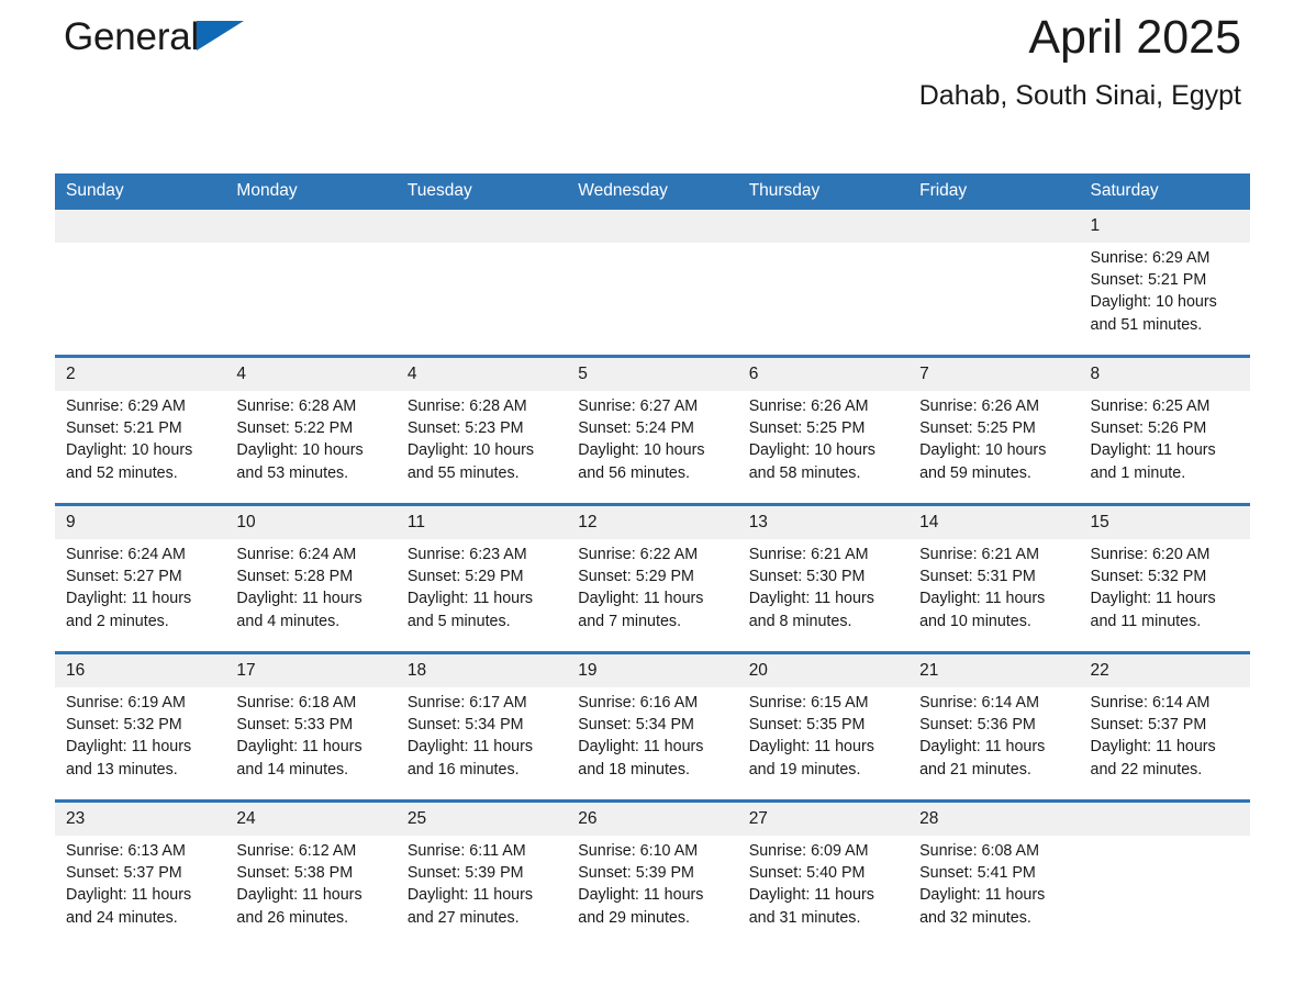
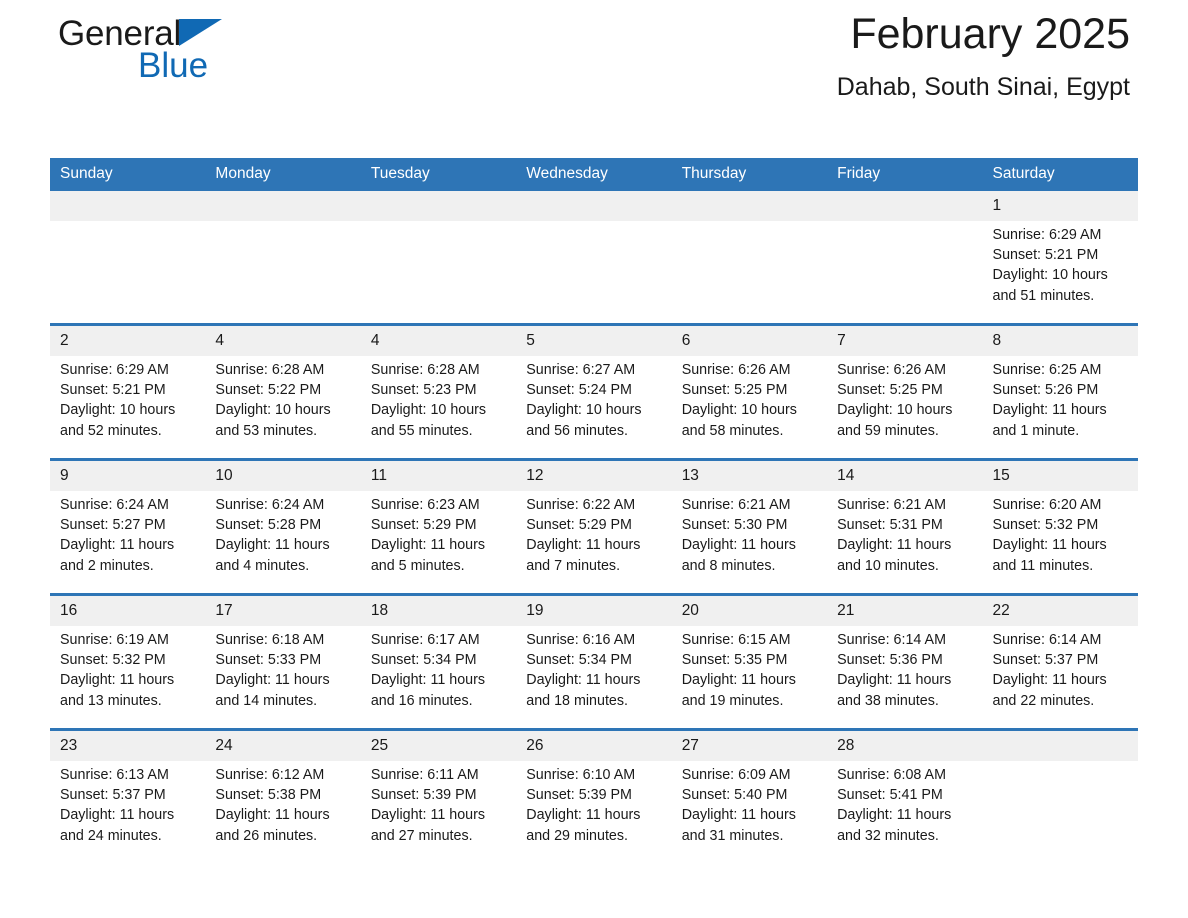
  General
+ Blue
- April 2025
+ February 2025
  Dahab, South Sinai, Egypt
  Sunday	Monday	Tuesday	Wednesday	Thursday	Friday	Saturday
  						1Sunrise: 6:29 AMSunset: 5:21 PMDaylight: 10 hours and 51 minutes.
  2Sunrise: 6:29 AMSunset: 5:21 PMDaylight: 10 hours and 52 minutes.	4Sunrise: 6:28 AMSunset: 5:22 PMDaylight: 10 hours and 53 minutes.	4Sunrise: 6:28 AMSunset: 5:23 PMDaylight: 10 hours and 55 minutes.	5Sunrise: 6:27 AMSunset: 5:24 PMDaylight: 10 hours and 56 minutes.	6Sunrise: 6:26 AMSunset: 5:25 PMDaylight: 10 hours and 58 minutes.	7Sunrise: 6:26 AMSunset: 5:25 PMDaylight: 10 hours and 59 minutes.	8Sunrise: 6:25 AMSunset: 5:26 PMDaylight: 11 hours and 1 minute.
  9Sunrise: 6:24 AMSunset: 5:27 PMDaylight: 11 hours and 2 minutes.	10Sunrise: 6:24 AMSunset: 5:28 PMDaylight: 11 hours and 4 minutes.	11Sunrise: 6:23 AMSunset: 5:29 PMDaylight: 11 hours and 5 minutes.	12Sunrise: 6:22 AMSunset: 5:29 PMDaylight: 11 hours and 7 minutes.	13Sunrise: 6:21 AMSunset: 5:30 PMDaylight: 11 hours and 8 minutes.	14Sunrise: 6:21 AMSunset: 5:31 PMDaylight: 11 hours and 10 minutes.	15Sunrise: 6:20 AMSunset: 5:32 PMDaylight: 11 hours and 11 minutes.
- 16Sunrise: 6:19 AMSunset: 5:32 PMDaylight: 11 hours and 13 minutes.	17Sunrise: 6:18 AMSunset: 5:33 PMDaylight: 11 hours and 14 minutes.	18Sunrise: 6:17 AMSunset: 5:34 PMDaylight: 11 hours and 16 minutes.	19Sunrise: 6:16 AMSunset: 5:34 PMDaylight: 11 hours and 18 minutes.	20Sunrise: 6:15 AMSunset: 5:35 PMDaylight: 11 hours and 19 minutes.	21Sunrise: 6:14 AMSunset: 5:36 PMDaylight: 11 hours and 21 minutes.	22Sunrise: 6:14 AMSunset: 5:37 PMDaylight: 11 hours and 22 minutes.
+ 16Sunrise: 6:19 AMSunset: 5:32 PMDaylight: 11 hours and 13 minutes.	17Sunrise: 6:18 AMSunset: 5:33 PMDaylight: 11 hours and 14 minutes.	18Sunrise: 6:17 AMSunset: 5:34 PMDaylight: 11 hours and 16 minutes.	19Sunrise: 6:16 AMSunset: 5:34 PMDaylight: 11 hours and 18 minutes.	20Sunrise: 6:15 AMSunset: 5:35 PMDaylight: 11 hours and 19 minutes.	21Sunrise: 6:14 AMSunset: 5:36 PMDaylight: 11 hours and 38 minutes.	22Sunrise: 6:14 AMSunset: 5:37 PMDaylight: 11 hours and 22 minutes.
  23Sunrise: 6:13 AMSunset: 5:37 PMDaylight: 11 hours and 24 minutes.	24Sunrise: 6:12 AMSunset: 5:38 PMDaylight: 11 hours and 26 minutes.	25Sunrise: 6:11 AMSunset: 5:39 PMDaylight: 11 hours and 27 minutes.	26Sunrise: 6:10 AMSunset: 5:39 PMDaylight: 11 hours and 29 minutes.	27Sunrise: 6:09 AMSunset: 5:40 PMDaylight: 11 hours and 31 minutes.	28Sunrise: 6:08 AMSunset: 5:41 PMDaylight: 11 hours and 32 minutes.
